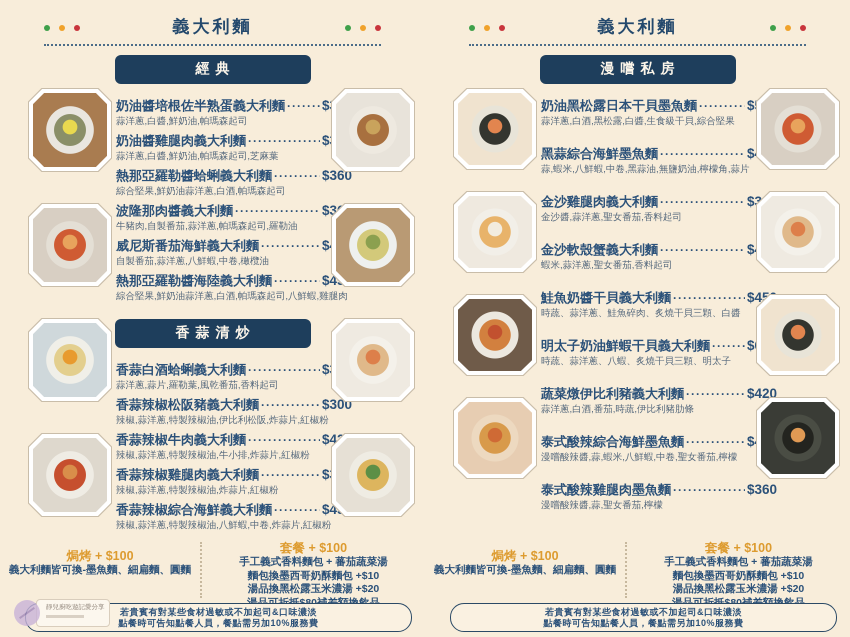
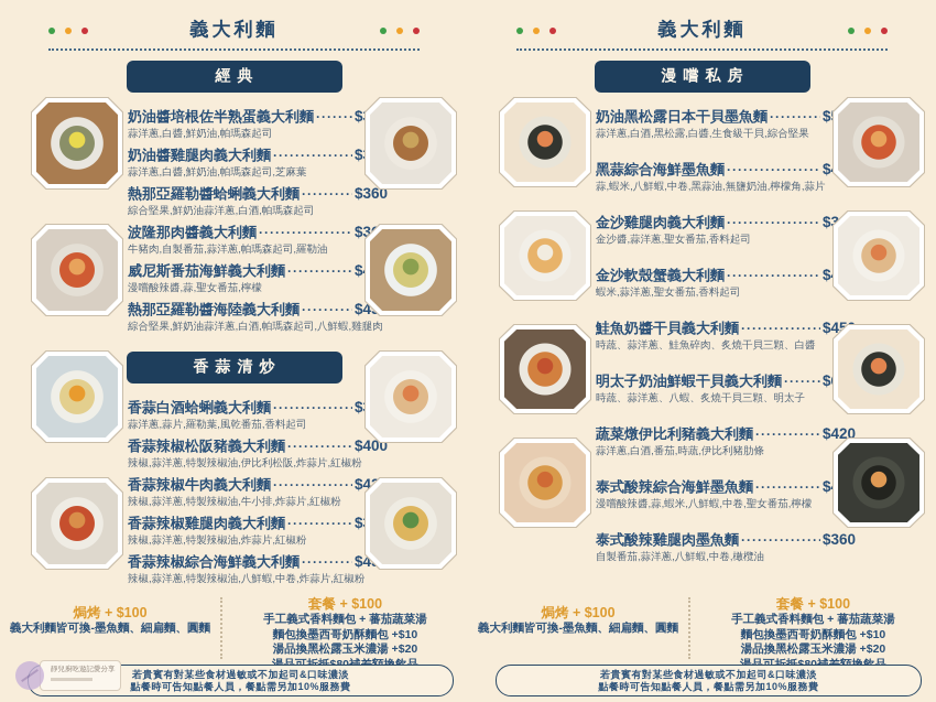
  義大利麵
  經典
  奶油醬培根佐半熟蛋義大利麵
  蒜洋蔥,白醬,鮮奶油,帕瑪森起司
  奶油醬雞腿肉義大利麵
  蒜洋蔥,白醬,鮮奶油,帕瑪森起司,芝麻葉
  熱那亞羅勒醬蛤蜊義大利麵
  $360
  綜合堅果,鮮奶油蒜洋蔥,白酒,帕瑪森起司
  波隆那肉醬義大利麵
  牛豬肉,自製番茄,蒜洋蔥,帕瑪森起司,羅勒油
  威尼斯番茄海鮮義大利麵
- 自製番茄,蒜洋蔥,八鮮蝦,中卷,橄欖油
+ 漫嚐酸辣醬,蒜,聖女番茄,檸檬
  熱那亞羅勒醬海陸義大利麵
  綜合堅果,鮮奶油蒜洋蔥,白酒,帕瑪森起司,八鮮蝦,雞腿肉
  香蒜清炒
  香蒜白酒蛤蜊義大利麵
  蒜洋蔥,蒜片,羅勒葉,風乾番茄,香料起司
  香蒜辣椒松阪豬義大利麵
- $300
+ $400
  辣椒,蒜洋蔥,特製辣椒油,伊比利松阪,炸蒜片,紅椒粉
  香蒜辣椒牛肉義大利麵
  辣椒,蒜洋蔥,特製辣椒油,牛小排,炸蒜片,紅椒粉
  香蒜辣椒雞腿肉義大利麵
  辣椒,蒜洋蔥,特製辣椒油,炸蒜片,紅椒粉
  香蒜辣椒綜合海鮮義大利麵
  辣椒,蒜洋蔥,特製辣椒油,八鮮蝦,中卷,炸蒜片,紅椒粉
  焗烤 + $100
  義大利麵皆可換-墨魚麵、細扁麵、圓麵
  套餐 + $100
  手工義式香料麵包 + 蕃茄蔬菜湯
  麵包換墨西哥奶酥麵包 +$10
  湯品換黑松露玉米濃湯 +$20
  若貴賓有對某些食材過敏或不加起司&口味濃淡
  點餐時可告知點餐人員，餐點需另加10%服務費
  義大利麵
  漫嚐私房
  奶油黑松露日本干貝墨魚麵
  蒜洋蔥,白酒,黑松露,白醬,生食級干貝,綜合堅果
  黑蒜綜合海鮮墨魚麵
  蒜,蝦米,八鮮蝦,中卷,黑蒜油,無鹽奶油,檸檬角,蒜片
  金沙雞腿肉義大利麵
  金沙醬,蒜洋蔥,聖女番茄,香料起司
  金沙軟殼蟹義大利麵
  蝦米,蒜洋蔥,聖女番茄,香料起司
  鮭魚奶醬干貝義大利麵
  $45
  時蔬、蒜洋蔥、鮭魚碎肉、炙燒干貝三顆、白醬
  明太子奶油鮮蝦干貝義大利麵
  時蔬、蒜洋蔥、八蝦、炙燒干貝三顆、明太子
  蔬菜燉伊比利豬義大利麵
  $420
  蒜洋蔥,白酒,番茄,時蔬,伊比利豬肋條
  泰式酸辣綜合海鮮墨魚麵
  漫嚐酸辣醬,蒜,蝦米,八鮮蝦,中卷,聖女番茄,檸檬
  泰式酸辣雞腿肉墨魚麵
  $360
- 漫嚐酸辣醬,蒜,聖女番茄,檸檬
+ 自製番茄,蒜洋蔥,八鮮蝦,中卷,橄欖油
  焗烤 + $100
  義大利麵皆可換-墨魚麵、細扁麵、圓麵
  套餐 + $100
  手工義式香料麵包 + 蕃茄蔬菜湯
  麵包換墨西哥奶酥麵包 +$10
  湯品換黑松露玉米濃湯 +$20
  若貴賓有對某些食材過敏或不加起司&口味濃淡
  點餐時可告知點餐人員，餐點需另加10%服務費
